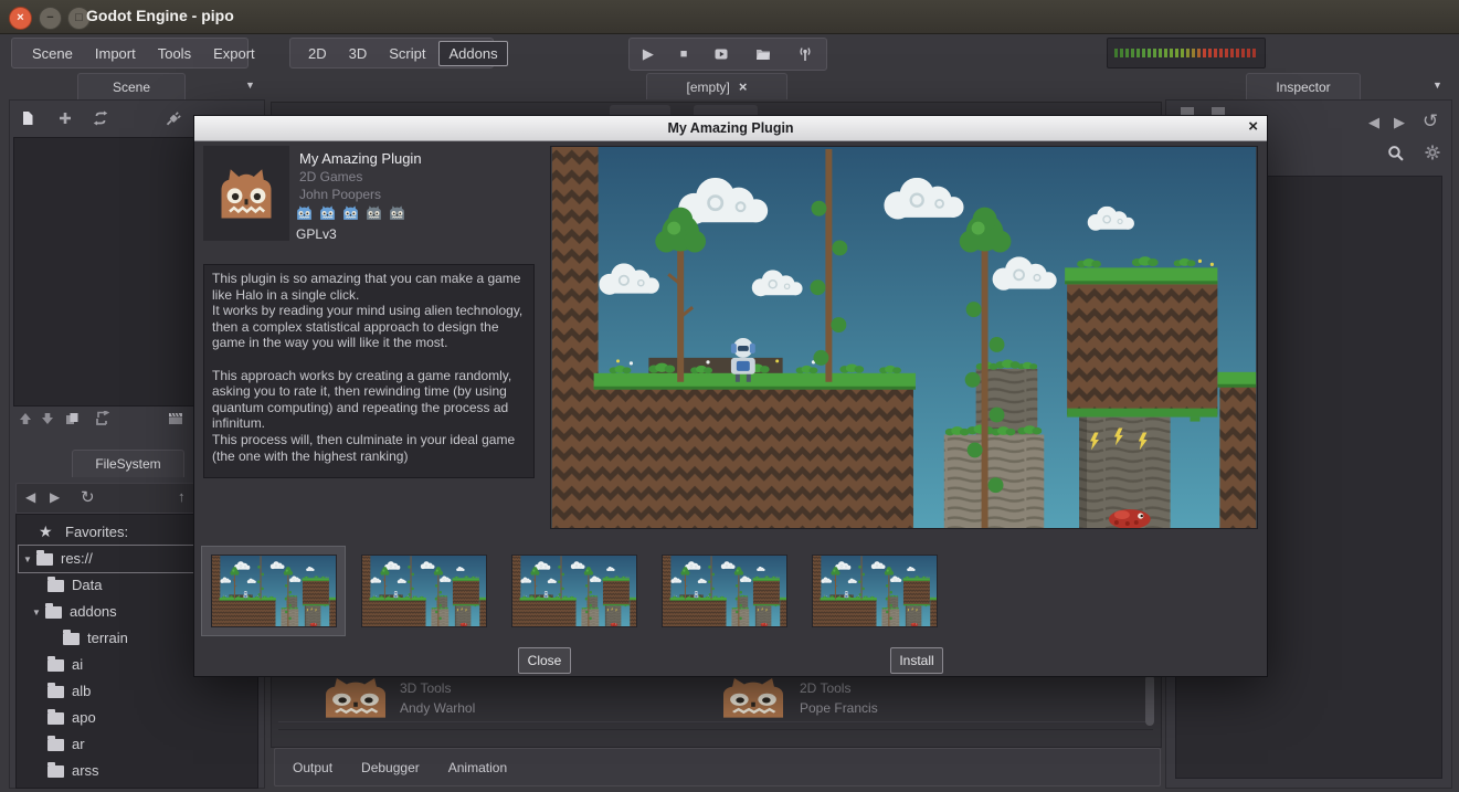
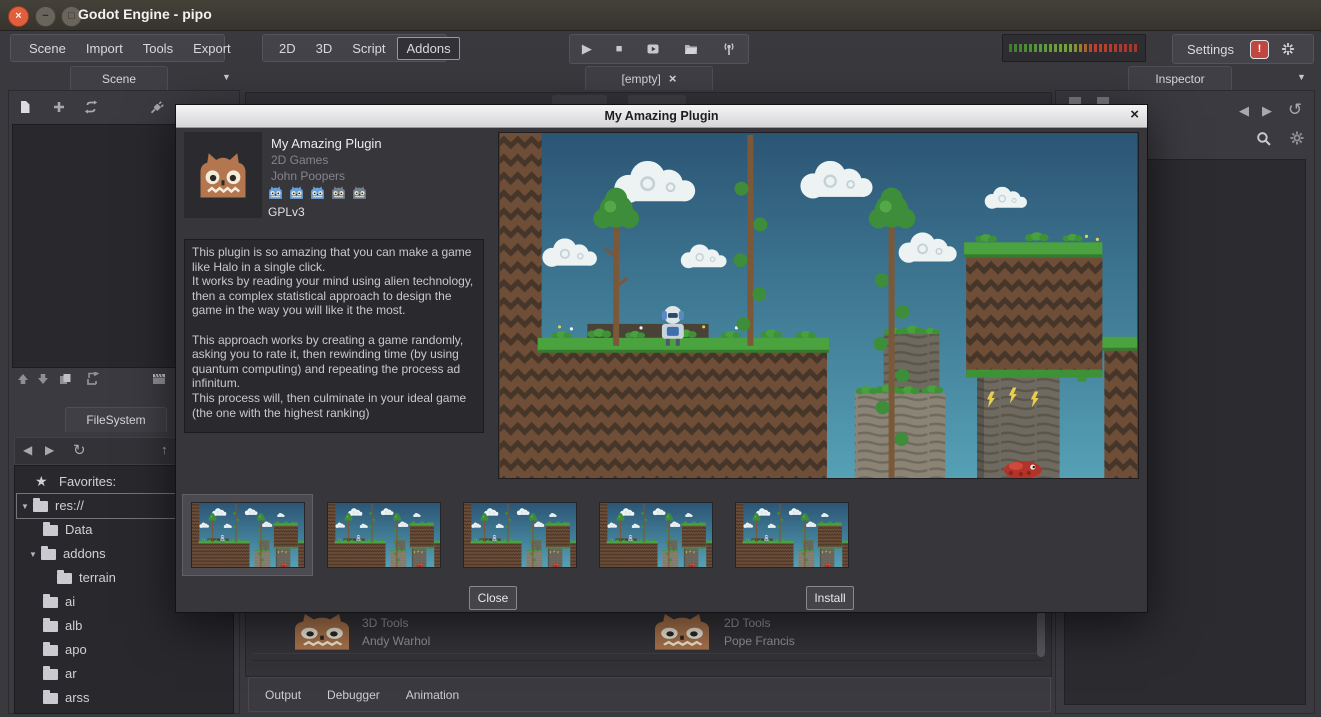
  ×
  −
  □
  Godot Engine - pipo
  Scene
  Import
  Tools
  Export
  2D
  3D
  Script
  Addons
  ▶
  ■
+ Settings
+ !
  Scene
  ▼
  [empty]
  ×
  Inspector
  ▼
  FileSystem
  ◀
  ▶
  ↻
  ↑
  ★
  Favorites:
  ▼
  res://
  Data
  ▼
  addons
  terrain
  ai
  alb
  apo
  ar
  arss
  3D Tools
  Andy Warhol
  2D Tools
  Pope Francis
  Output
  Debugger
  Animation
  ◀
  ▶
  ↺
  My Amazing Plugin
  ×
  My Amazing Plugin
  2D Games
  John Poopers
  GPLv3
  This plugin is so amazing that you can make a game like Halo in a single click.
  It works by reading your mind using alien technology, then a complex statistical approach to design the game in the way you will like it the most.
  This approach works by creating a game randomly, asking you to rate it, then rewinding time (by using quantum computing) and repeating the process ad infinitum.
  This process will, then culminate in your ideal game (the one with the highest ranking)
  Close
  Install
